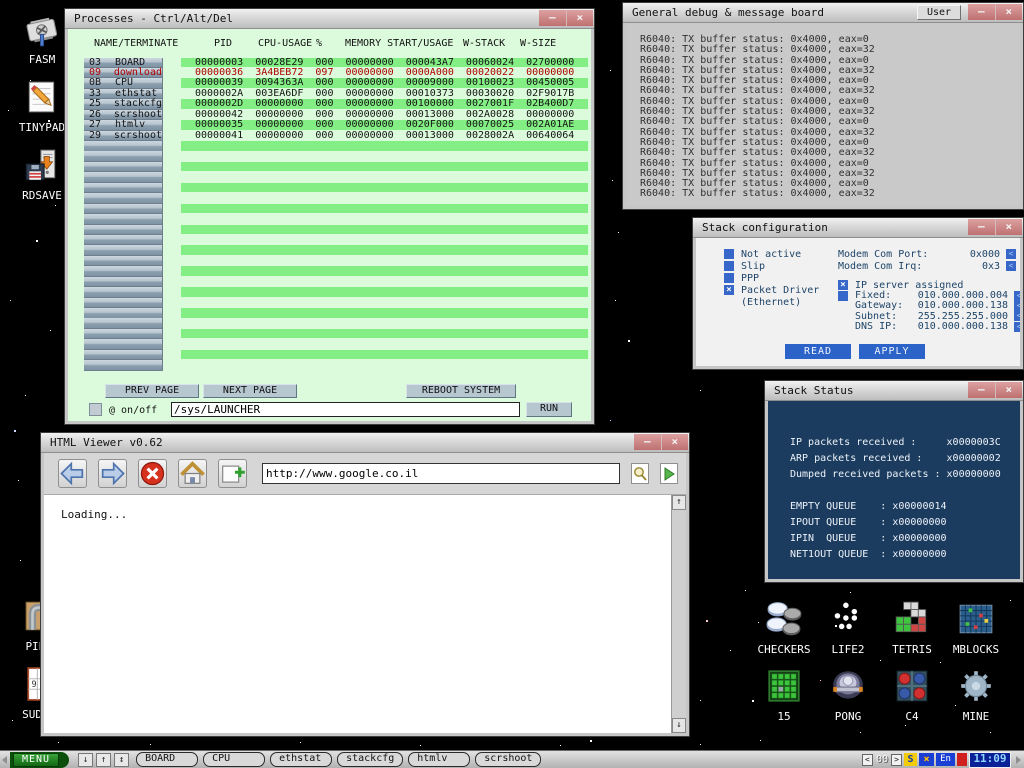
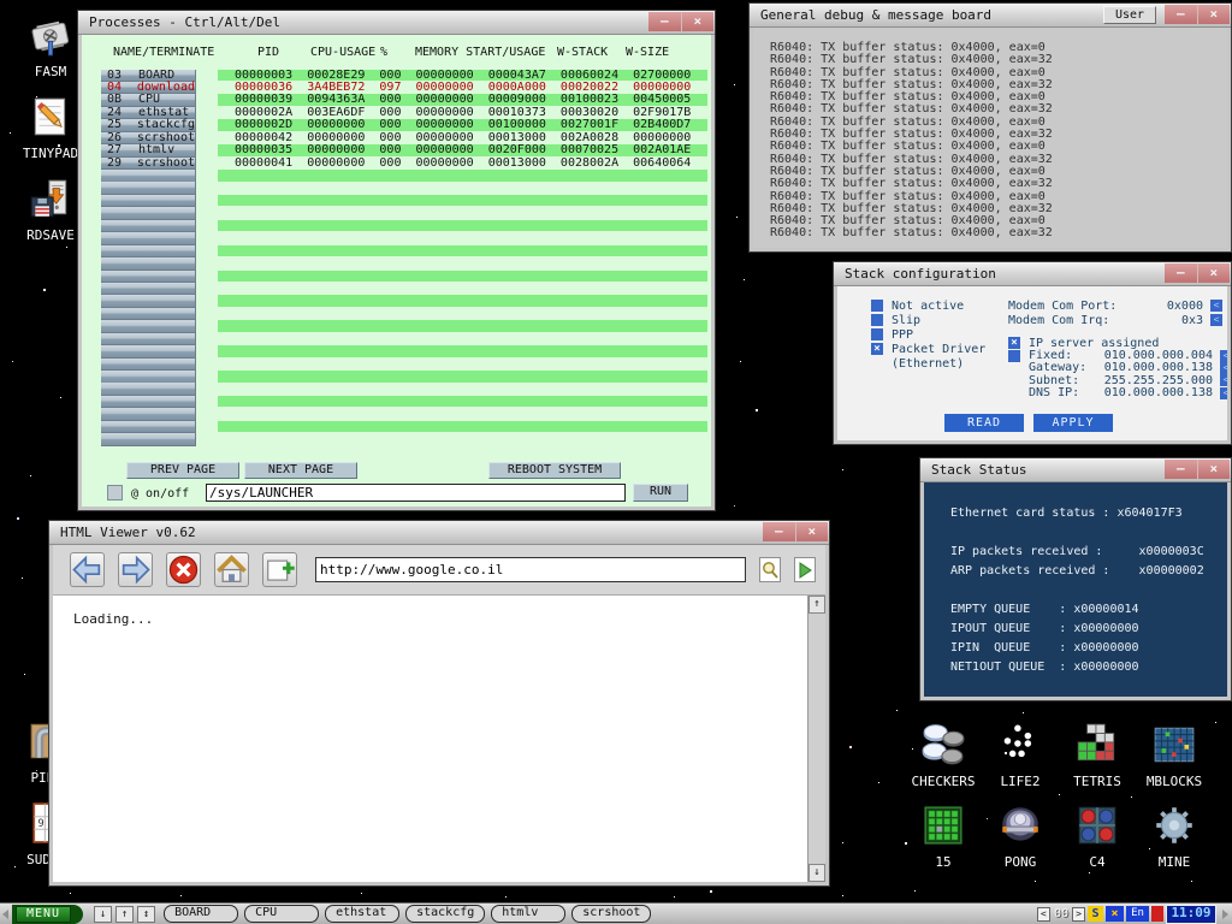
  FASM
  TINYPAD
  RDSAVE
  9
  CHECKERS
  LIFE2
  TETRIS
  MBLOCKS
  15
  PONG
  C4
  MINE
  Processes - Ctrl/Alt/Del
  –
  ×
  NAME/TERMINATE
  PID
  CPU-USAGE
  %
  MEMORY START/USAGE
  W-STACK
  W-SIZE
  03
  BOARD
  00000003 00028E29 000 00000000 000043A7 00060024 02700000
- 09
+ 04
  download
  00000036 3A4BEB72 097 00000000 0000A000 00020022 00000000
  0B
  CPU
  00000039 0094363A 000 00000000 00009000 00100023 00450005
- 33
+ 24
  ethstat
  0000002A 003EA6DF 000 00000000 00010373 00030020 02F9017B
  25
  stackcfg
  0000002D 00000000 000 00000000 00100000 0027001F 02B400D7
  26
  scrshoot
  00000042 00000000 000 00000000 00013000 002A0028 00000000
  27
  htmlv
  00000035 00000000 000 00000000 0020F000 00070025 002A01AE
  29
  scrshoot
  00000041 00000000 000 00000000 00013000 0028002A 00640064
  PREV PAGE
  NEXT PAGE
  REBOOT SYSTEM
  @ on/off
  /sys/LAUNCHER
  RUN
  General debug & message board
  User
  –
  ×
  R6040: TX buffer status: 0x4000, eax=0
  R6040: TX buffer status: 0x4000, eax=32
  R6040: TX buffer status: 0x4000, eax=0
  R6040: TX buffer status: 0x4000, eax=32
  R6040: TX buffer status: 0x4000, eax=0
  R6040: TX buffer status: 0x4000, eax=32
  R6040: TX buffer status: 0x4000, eax=0
  R6040: TX buffer status: 0x4000, eax=32
  R6040: TX buffer status: 0x4000, eax=0
  R6040: TX buffer status: 0x4000, eax=32
  R6040: TX buffer status: 0x4000, eax=0
  R6040: TX buffer status: 0x4000, eax=32
  R6040: TX buffer status: 0x4000, eax=0
  R6040: TX buffer status: 0x4000, eax=32
  R6040: TX buffer status: 0x4000, eax=0
  R6040: TX buffer status: 0x4000, eax=32
  Stack configuration
  –
  ×
  Not active
  Slip
  PPP
  ×
  Packet Driver
  (Ethernet)
  Modem Com Port:
  0x000
  <
  Modem Com Irq:
  0x3
  <
  ×
  IP server assigned
  Fixed:
  010.000.000.004
  <
  Gateway:
  010.000.000.138
  <
  Subnet:
  255.255.255.000
  <
  DNS IP:
  010.000.000.138
  <
  READ
  APPLY
  Stack Status
  –
  ×
+ Ethernet card status : x604017F3
  IP packets received : x0000003C
  ARP packets received : x00000002
- Dumped received packets : x00000000
  EMPTY QUEUE : x00000014
  IPOUT QUEUE : x00000000
  IPIN QUEUE : x00000000
  NET1OUT QUEUE : x00000000
  HTML Viewer v0.62
  –
  ×
  http://www.google.co.il
  Loading...
  ↑
  ↓
  MENU
  ↓
  ↑
  ↕
  BOARD
  CPU
  ethstat
  stackcfg
  htmlv
  scrshoot
  <
  00
  >
  S
  ×
  En
  11:09
